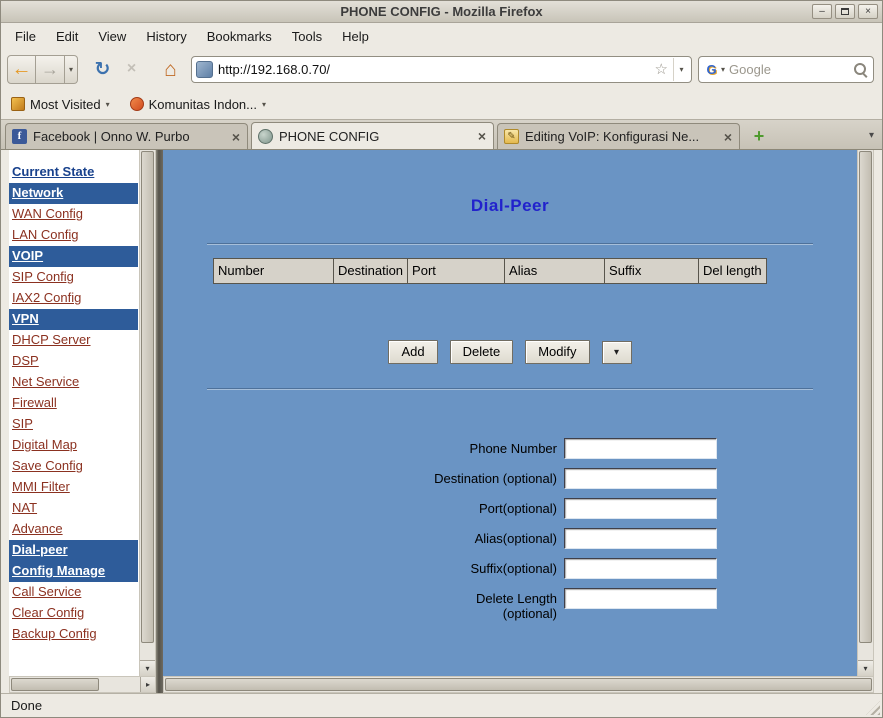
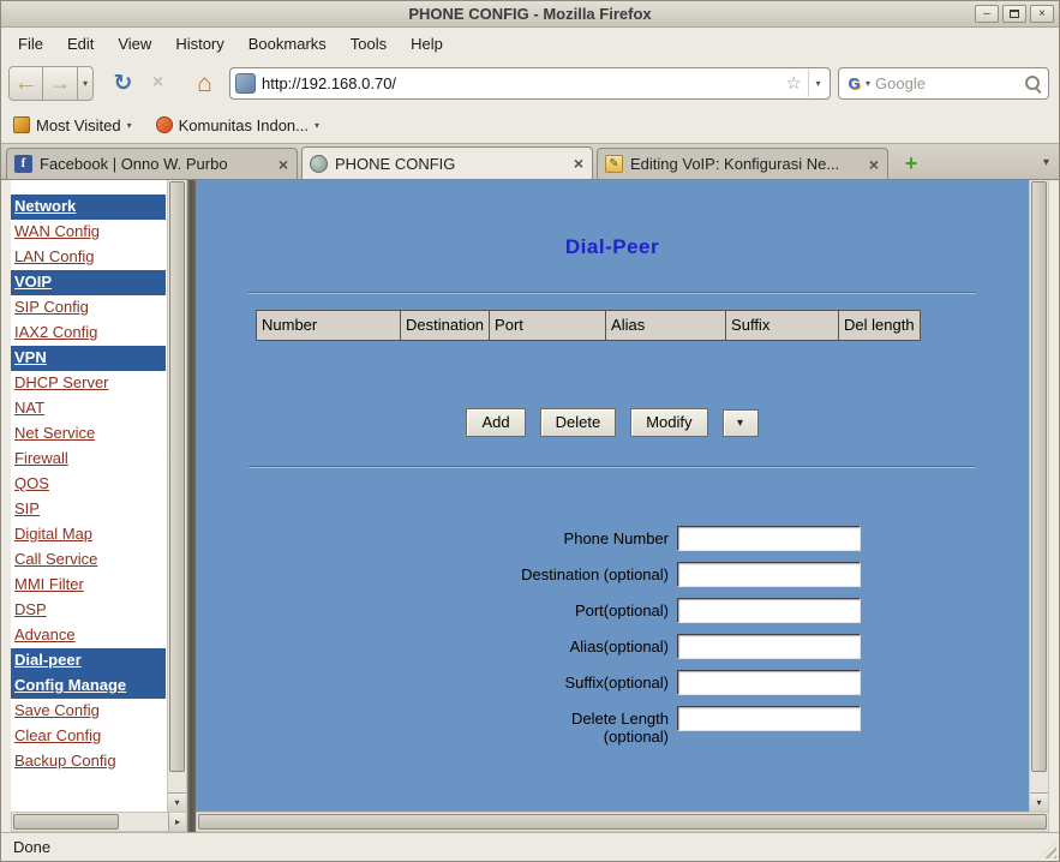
  PHONE CONFIG - Mozilla Firefox
  –
  ×
  File
  Edit
  View
  History
  Bookmarks
  Tools
  Help
  ←
  →
  ▾
  ↻
  ×
  ⌂
  http://192.168.0.70/
  ☆
  ▾
  G
  ▾
  Google
  Most Visited
  ▾
  Komunitas Indon...
  ▾
  f
  Facebook | Onno W. Purbo
  ×
  PHONE CONFIG
  ×
  ✎
  Editing VoIP: Konfigurasi Ne...
  ×
  +
  ▾
- Current State
  Network
  WAN Config
  LAN Config
  VOIP
  SIP Config
  IAX2 Config
  VPN
  DHCP Server
- DSP
+ NAT
  Net Service
  Firewall
+ QOS
  SIP
  Digital Map
- Save Config
+ Call Service
  MMI Filter
- NAT
+ DSP
  Advance
  Dial-peer
  Config Manage
- Call Service
+ Save Config
  Clear Config
  Backup Config
  ▾
  Dial-Peer
  	Number	Destination	Port	Alias	Suffix	Del length
  Add
  Delete
  Modify
  ▾
  Phone Number
  Destination (optional)
  Port(optional)
  Alias(optional)
  Suffix(optional)
  Delete Length
  (optional)
  ▾
  ▸
  Done
